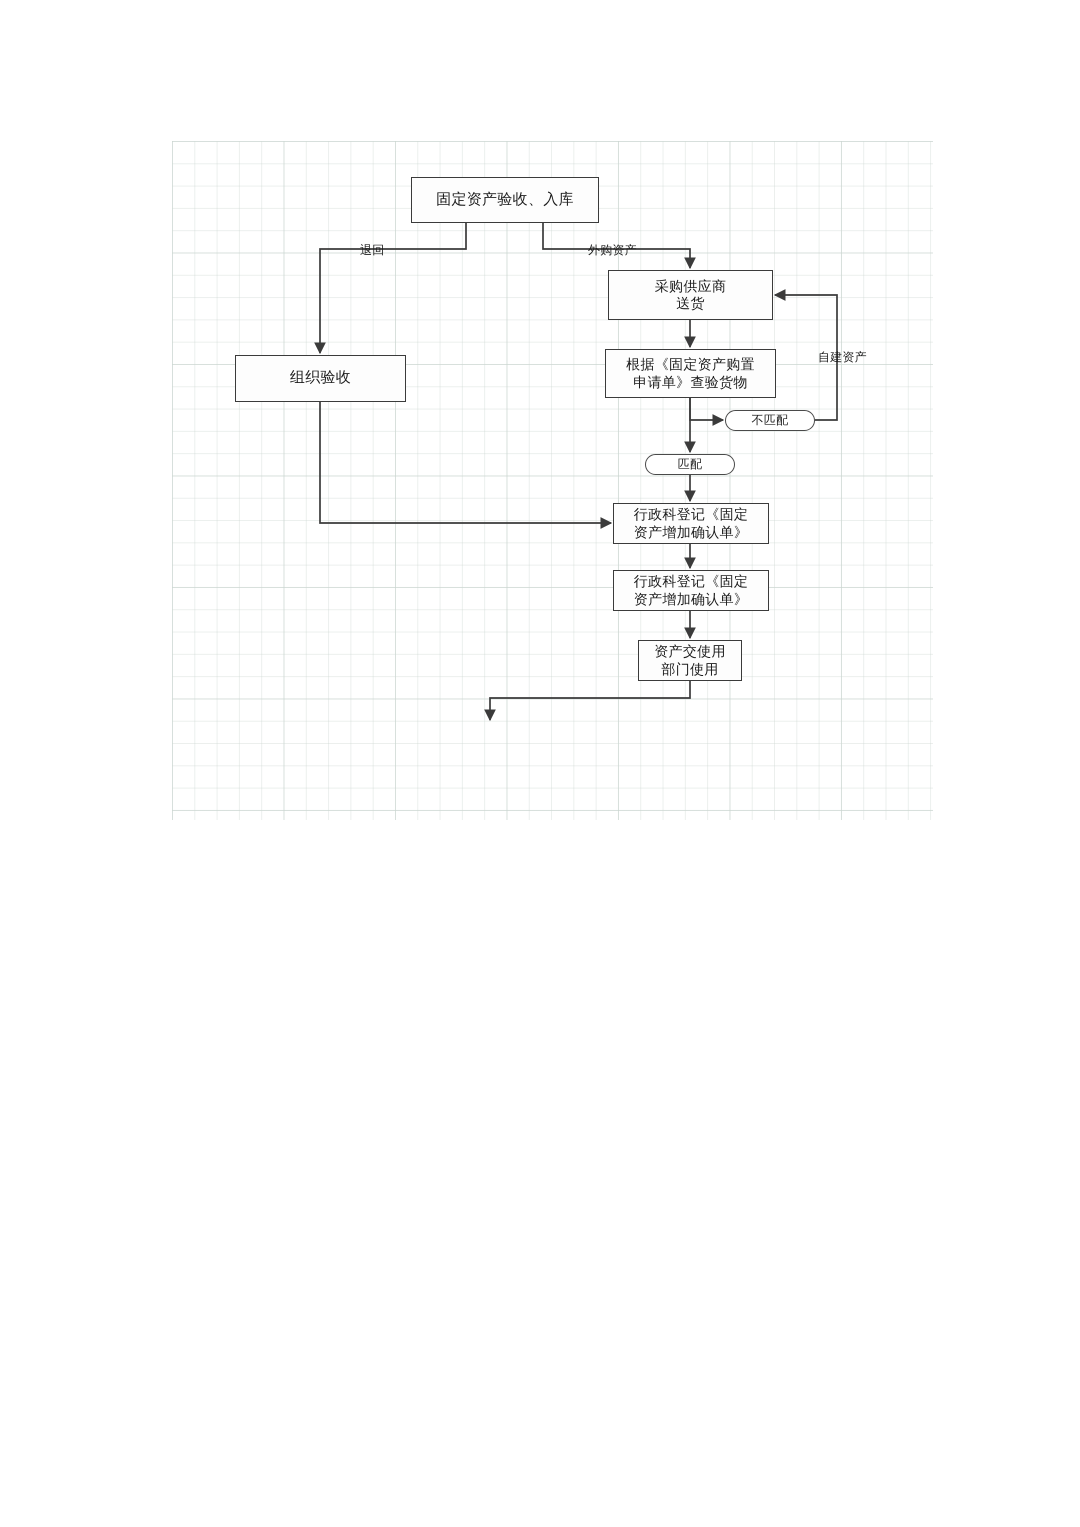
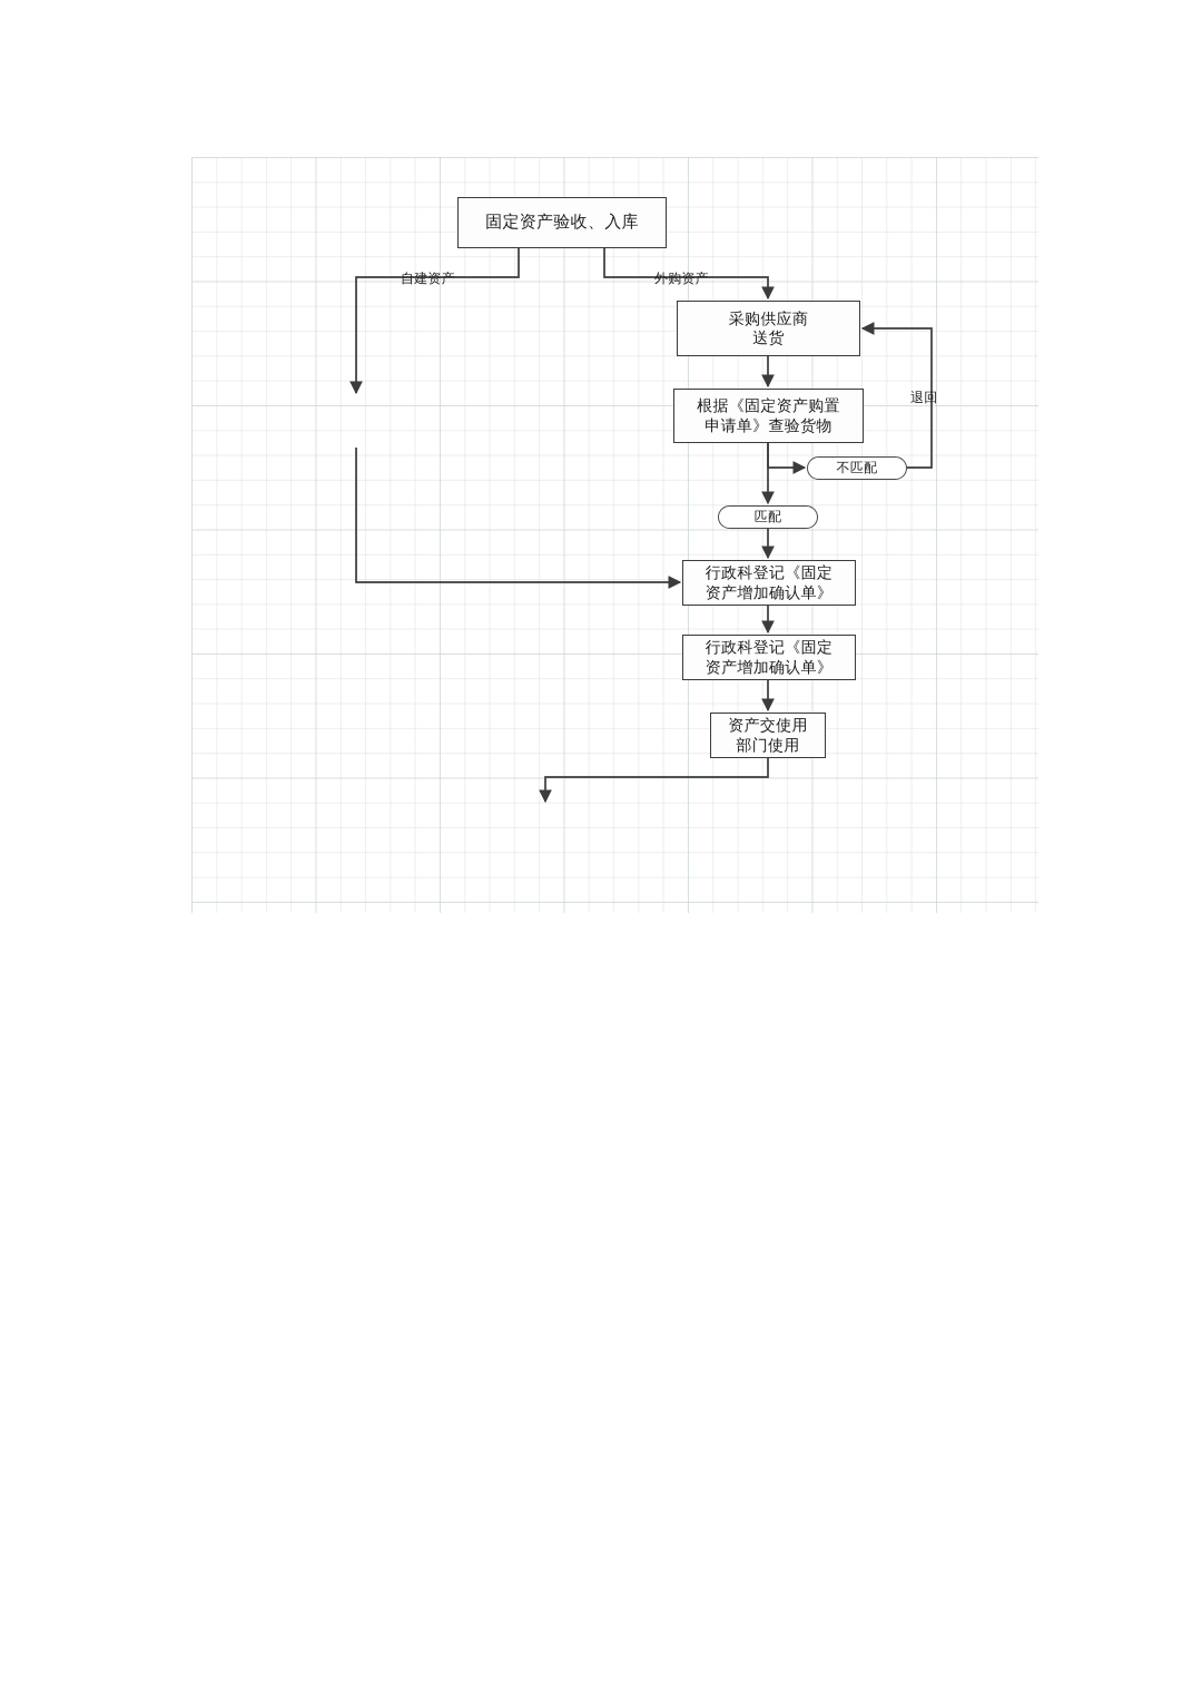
  固定资产验收、入库
- 组织验收
  采购供应商
  送货
  根据《固定资产购置
  申请单》查验货物
  行政科登记《固定
  资产增加确认单》
  行政科登记《固定
  资产增加确认单》
  资产交使用
  部门使用
  不匹配
  匹配
- 退回
+ 自建资产
  外购资产
- 自建资产
+ 退回
